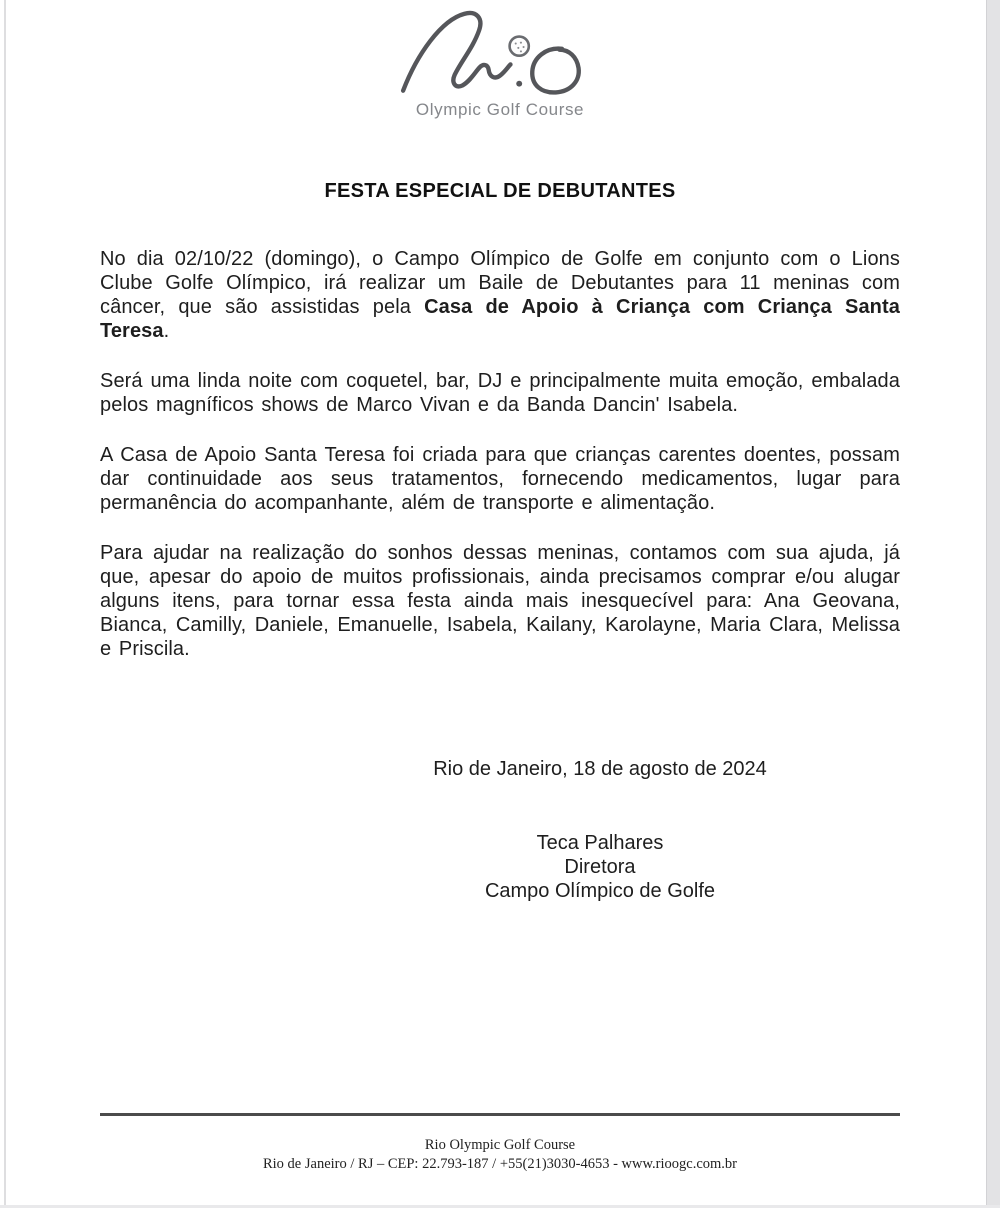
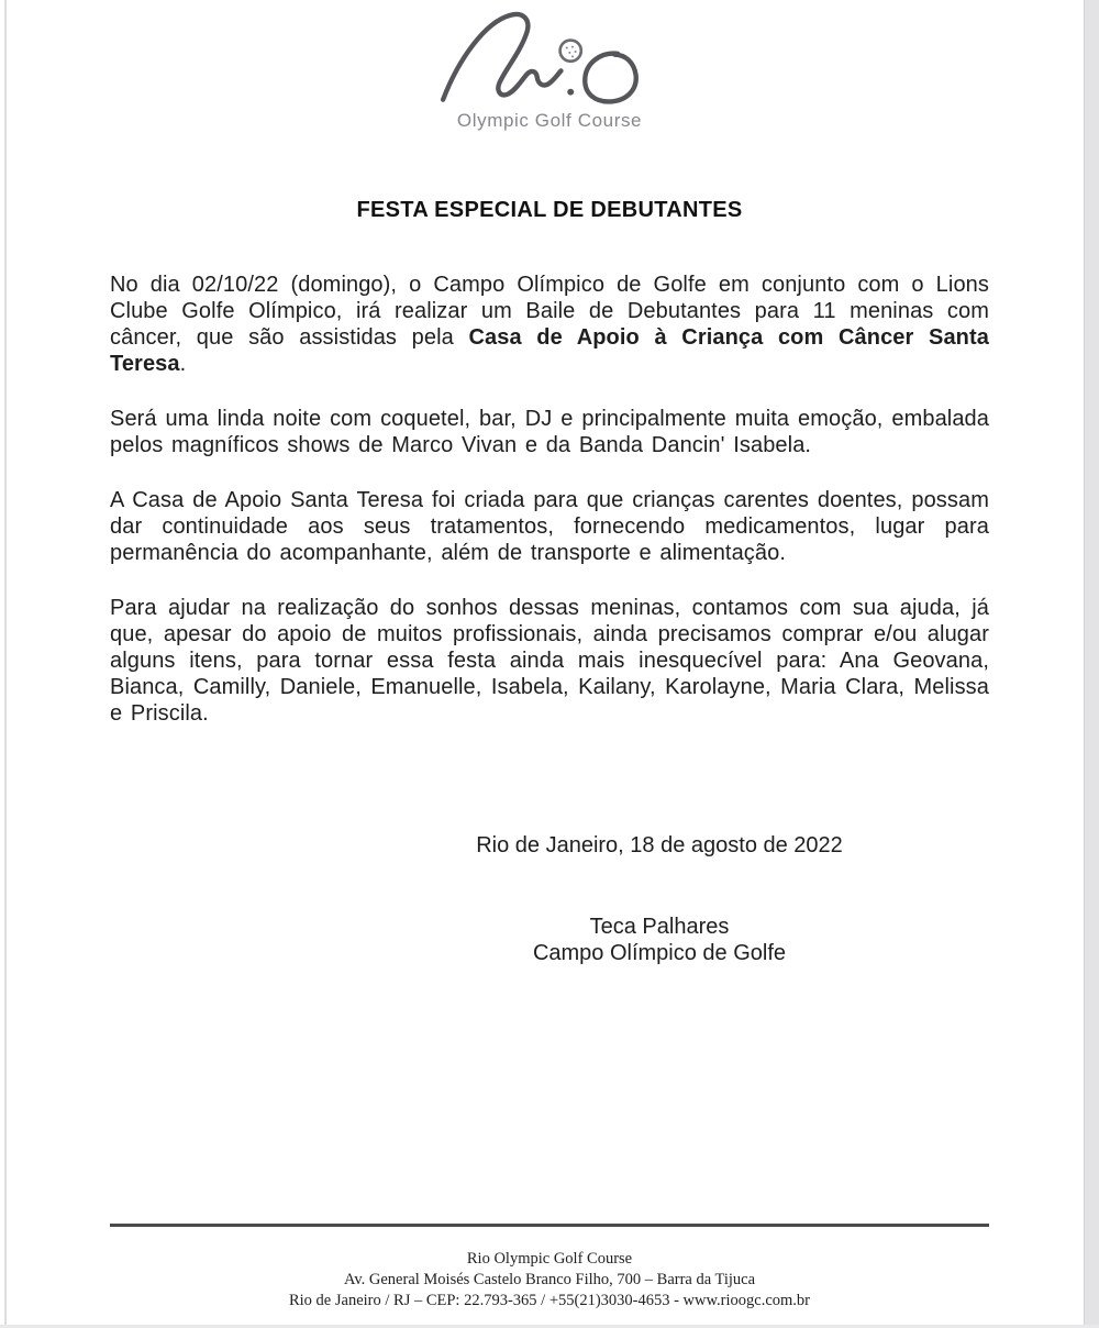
  Olympic Golf Course
  FESTA ESPECIAL DE DEBUTANTES
- No dia 02/10/22 (domingo), o Campo Olímpico de Golfe em conjunto com o Lions Clube Golfe Olímpico, irá realizar um Baile de Debutantes para 11 meninas com câncer, que são assistidas pela Casa de Apoio à Criança com Criança Santa Teresa.
+ No dia 02/10/22 (domingo), o Campo Olímpico de Golfe em conjunto com o Lions Clube Golfe Olímpico, irá realizar um Baile de Debutantes para 11 meninas com câncer, que são assistidas pela Casa de Apoio à Criança com Câncer Santa Teresa.
  Será uma linda noite com coquetel, bar, DJ e principalmente muita emoção, embalada pelos magníficos shows de Marco Vivan e da Banda Dancin' Isabela.
  A Casa de Apoio Santa Teresa foi criada para que crianças carentes doentes, possam dar continuidade aos seus tratamentos, fornecendo medicamentos, lugar para permanência do acompanhante, além de transporte e alimentação.
  Para ajudar na realização do sonhos dessas meninas, contamos com sua ajuda, já que, apesar do apoio de muitos profissionais, ainda precisamos comprar e/ou alugar alguns itens, para tornar essa festa ainda mais inesquecível para: Ana Geovana, Bianca, Camilly, Daniele, Emanuelle, Isabela, Kailany, Karolayne, Maria Clara, Melissa e Priscila.
- Rio de Janeiro, 18 de agosto de 2024
+ Rio de Janeiro, 18 de agosto de 2022
  Teca Palhares
- Diretora
  Campo Olímpico de Golfe
  Rio Olympic Golf Course
+ Av. General Moisés Castelo Branco Filho, 700 – Barra da Tijuca
- Rio de Janeiro / RJ – CEP: 22.793-187 / +55(21)3030-4653 - www.rioogc.com.br
+ Rio de Janeiro / RJ – CEP: 22.793-365 / +55(21)3030-4653 - www.rioogc.com.br
